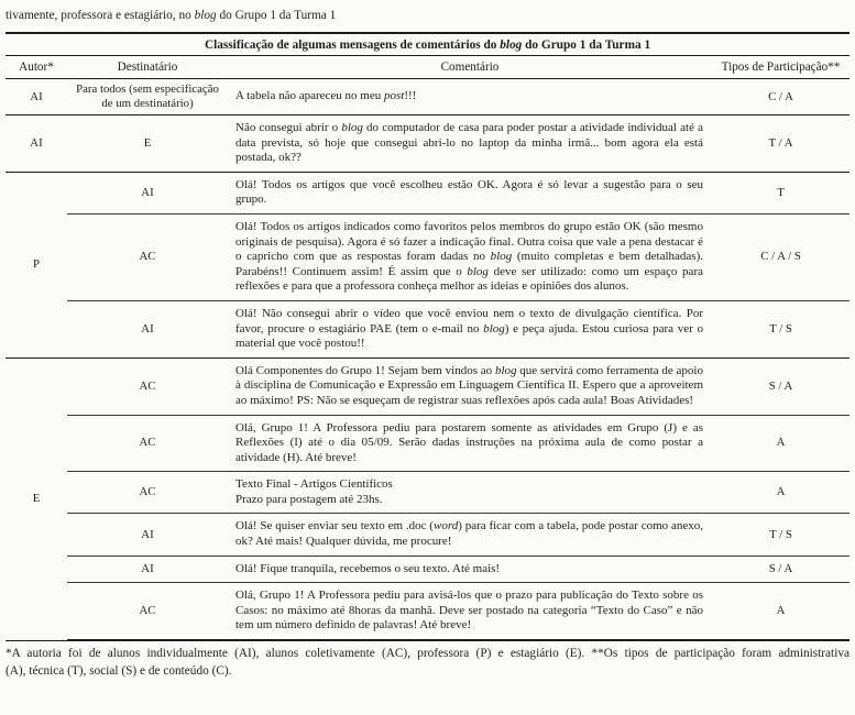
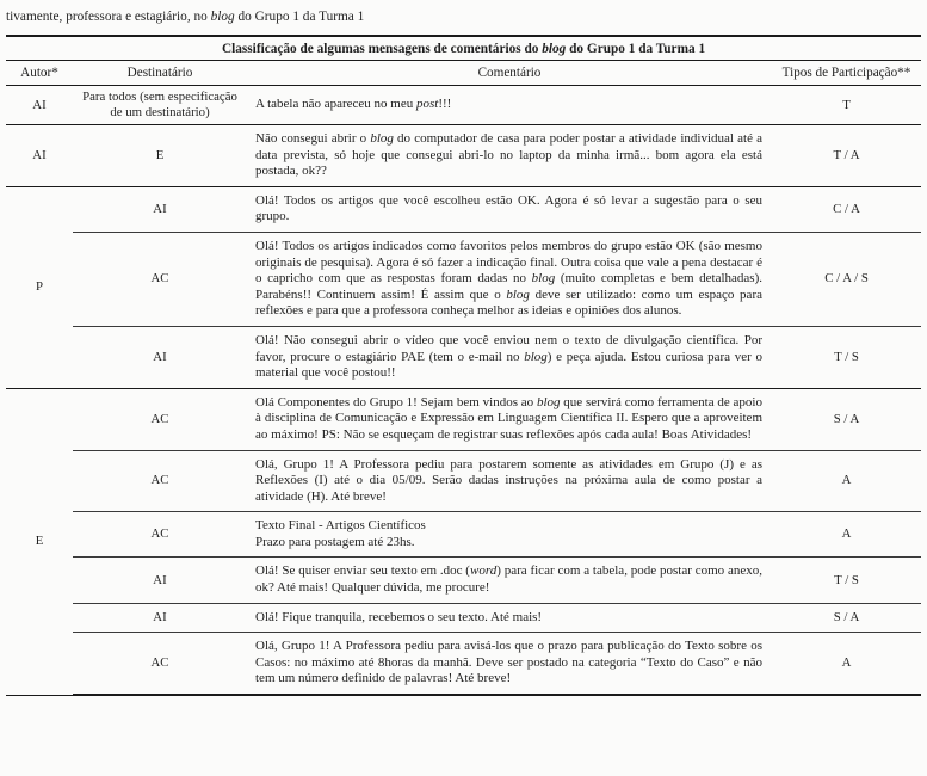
  tivamente, professora e estagiário, no blog do Grupo 1 da Turma 1
  Classificação de algumas mensagens de comentários do blog do Grupo 1 da Turma 1
  Autor*	Destinatário	Comentário	Tipos de Participação**
- AI	Para todos (sem especificação de um destinatário)	A tabela não apareceu no meu post!!!	C / A
+ AI	Para todos (sem especificação de um destinatário)	A tabela não apareceu no meu post!!!	T
  AI	E	Não consegui abrir o blog do computador de casa para poder postar a atividade individual até a data prevista, só hoje que consegui abri-lo no laptop da minha irmã... bom agora ela está postada, ok??	T / A
- P	AI	Olá! Todos os artigos que você escolheu estão OK. Agora é só levar a sugestão para o seu grupo.	T
+ P	AI	Olá! Todos os artigos que você escolheu estão OK. Agora é só levar a sugestão para o seu grupo.	C / A
  AC	Olá! Todos os artigos indicados como favoritos pelos membros do grupo estão OK (são mesmo originais de pesquisa). Agora é só fazer a indicação final. Outra coisa que vale a pena destacar é o capricho com que as respostas foram dadas no blog (muito completas e bem detalhadas). Parabéns!! Continuem assim! É assim que o blog deve ser utilizado: como um espaço para reflexões e para que a professora conheça melhor as ideias e opiniões dos alunos.	C / A / S
  AI	Olá! Não consegui abrir o vídeo que você enviou nem o texto de divulgação científica. Por favor, procure o estagiário PAE (tem o e-mail no blog) e peça ajuda. Estou curiosa para ver o material que você postou!!	T / S
  E	AC	Olá Componentes do Grupo 1! Sejam bem vindos ao blog que servirá como ferramenta de apoio à disciplina de Comunicação e Expressão em Linguagem Científica II. Espero que a aproveitem ao máximo! PS: Não se esqueçam de registrar suas reflexões após cada aula! Boas Atividades!	S / A
  AC	Olá, Grupo 1! A Professora pediu para postarem somente as atividades em Grupo (J) e as Reflexões (I) até o dia 05/09. Serão dadas instruções na próxima aula de como postar a atividade (H). Até breve!	A
  AC	Texto Final - Artigos CientíficosPrazo para postagem até 23hs.	A
  AI	Olá! Se quiser enviar seu texto em .doc (word) para ficar com a tabela, pode postar como anexo, ok? Até mais! Qualquer dúvida, me procure!	T / S
  AI	Olá! Fique tranquila, recebemos o seu texto. Até mais!	S / A
  AC	Olá, Grupo 1! A Professora pediu para avisá-los que o prazo para publicação do Texto sobre os Casos: no máximo até 8horas da manhã. Deve ser postado na categoria “Texto do Caso” e não tem um número definido de palavras! Até breve!	A
- *A autoria foi de alunos individualmente (AI), alunos coletivamente (AC), professora (P) e estagiário (E). **Os tipos de participação foram administrativa
- (A), técnica (T), social (S) e de conteúdo (C).
